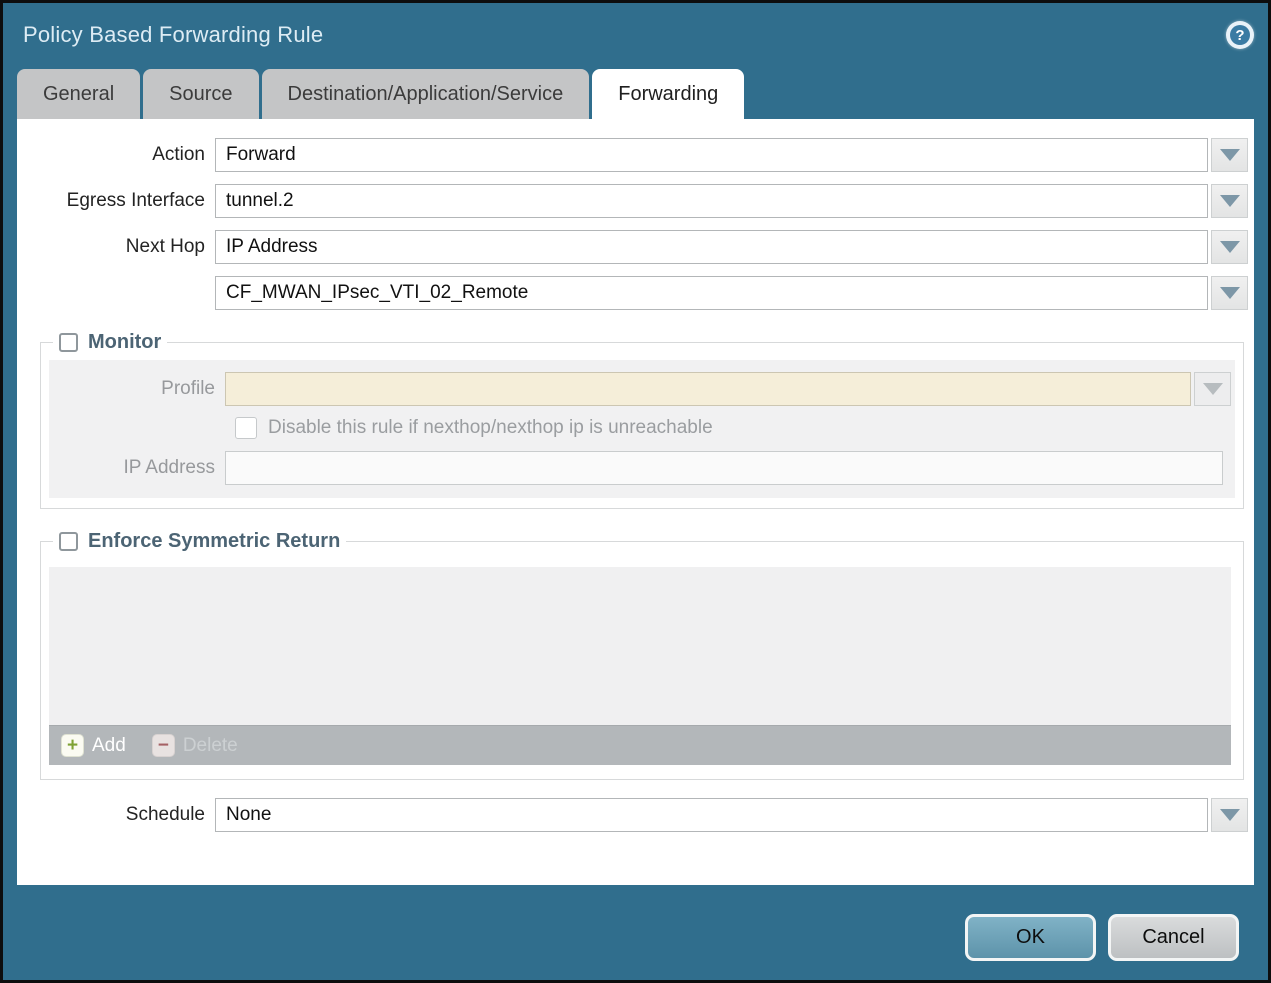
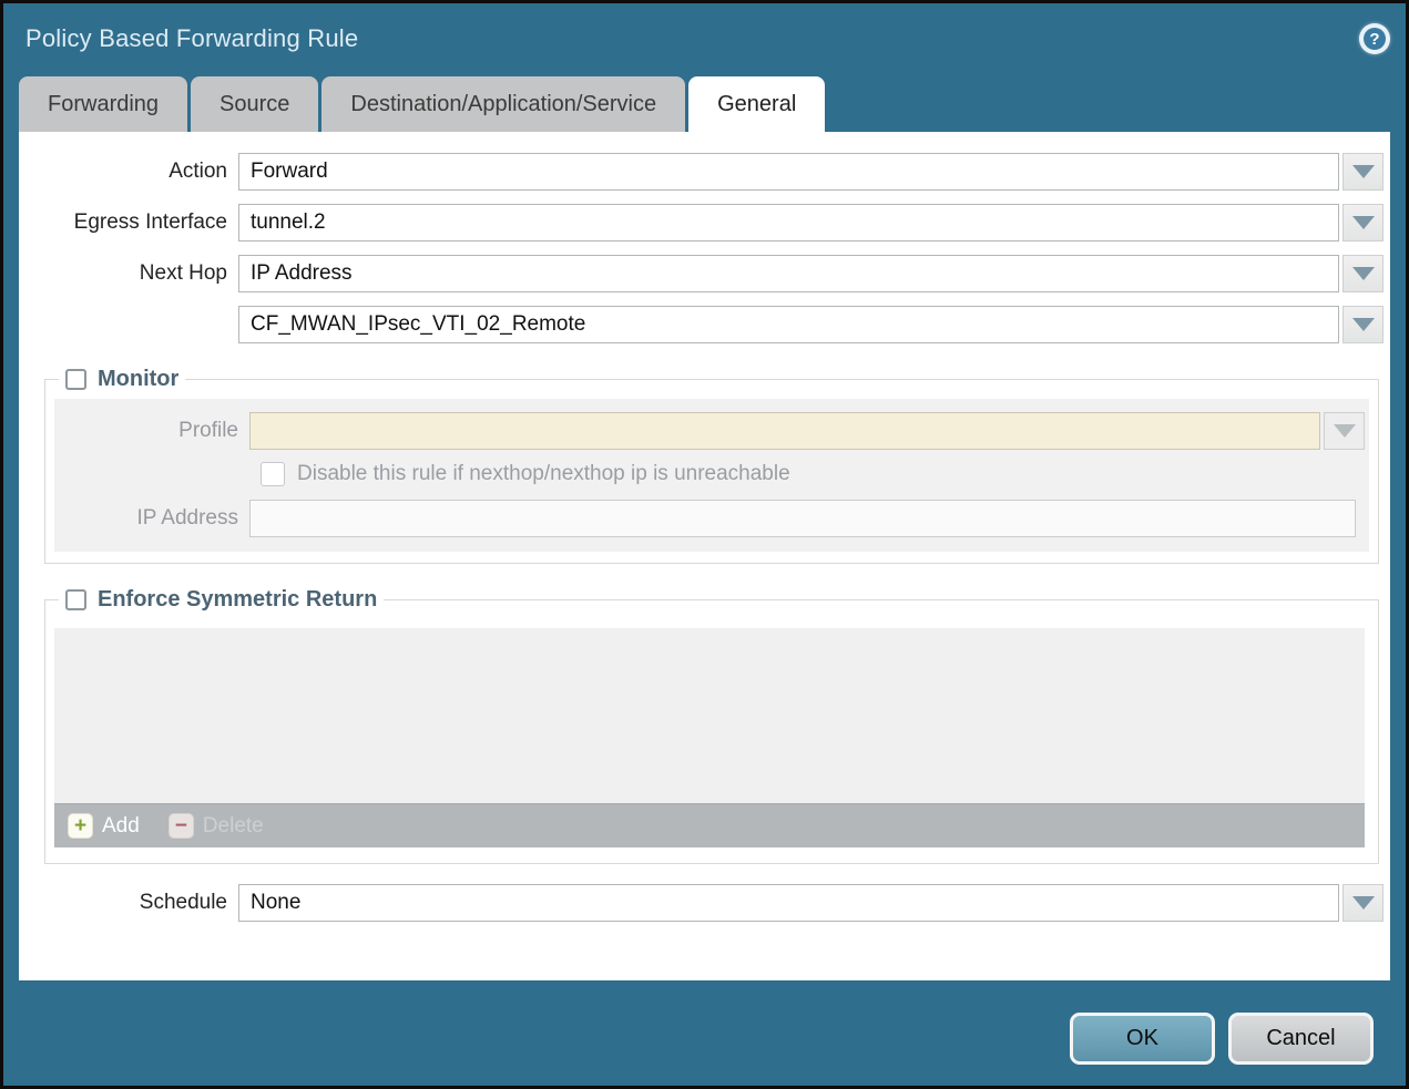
  Policy Based Forwarding Rule
  ?
- General
+ Forwarding
  Source
  Destination/Application/Service
- Forwarding
+ General
  Action
  Forward
  Egress Interface
  tunnel.2
  Next Hop
  IP Address
  CF_MWAN_IPsec_VTI_02_Remote
  Monitor
  Profile
  Disable this rule if nexthop/nexthop ip is unreachable
  IP Address
  Enforce Symmetric Return
  +
  Add
  −
  Delete
  Schedule
  None
  OK
  Cancel
